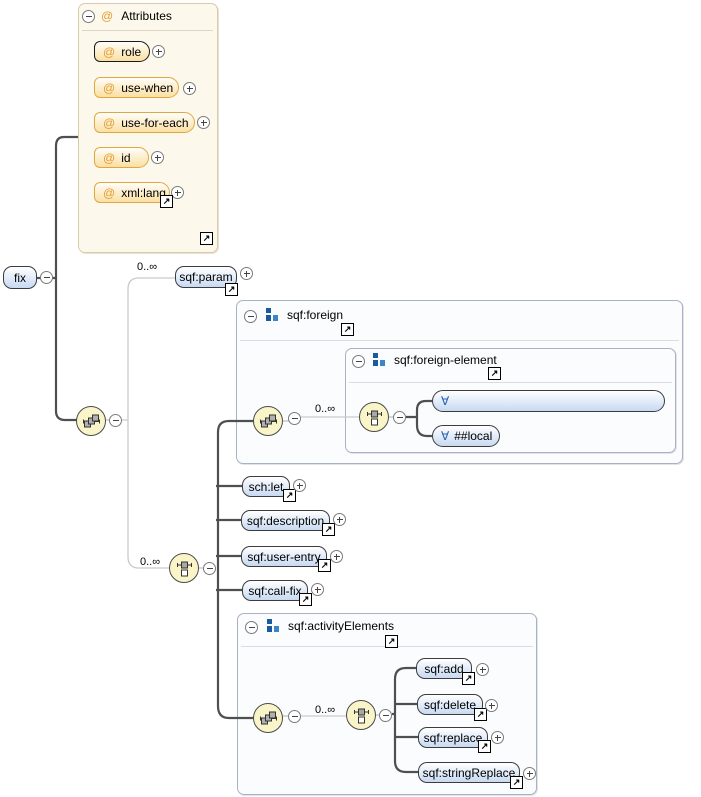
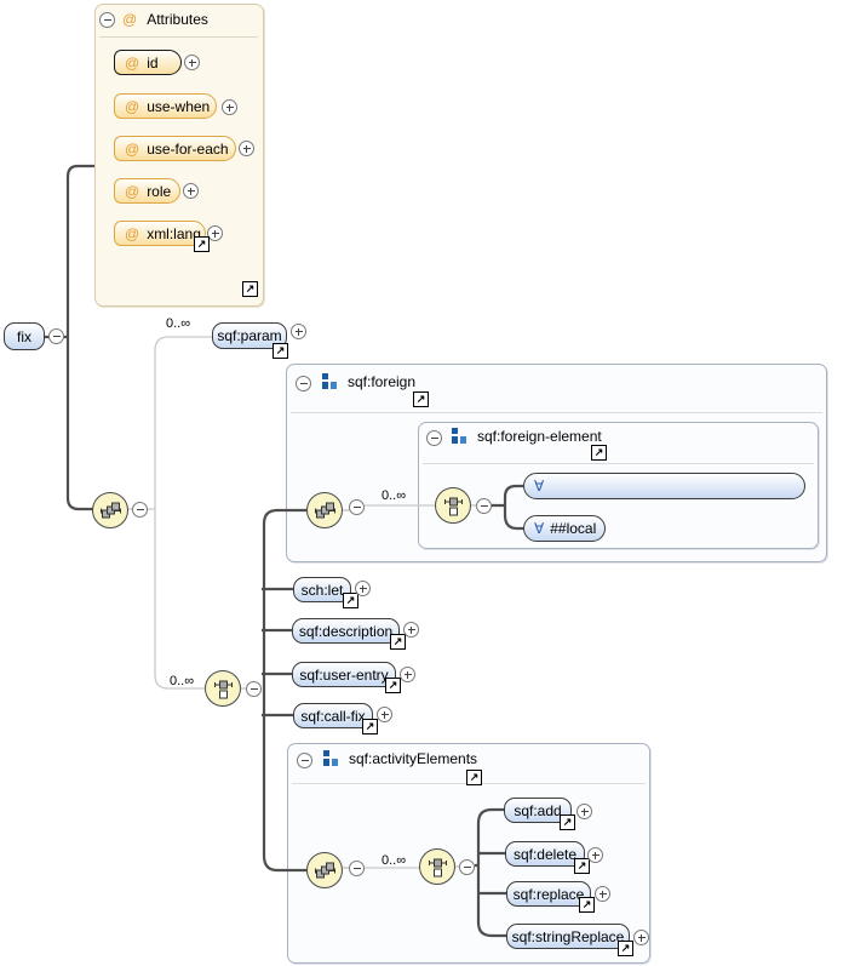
  @
  Attributes
  sqf:foreign
  sqf:foreign-element
  sqf:activityElements
  fix
  @
- role
+ id
  @
  use-when
  @
  use-for-each
  @
- id
+ role
  @
  xml:lang
  0..∞
  sqf:param
  0..∞
  0..∞
  ∀
  ∀
  ##local
  sch:let
  sqf:description
  sqf:user-entry
  sqf:call-fix
  0..∞
  sqf:add
  sqf:delete
  sqf:replace
  sqf:stringReplace
